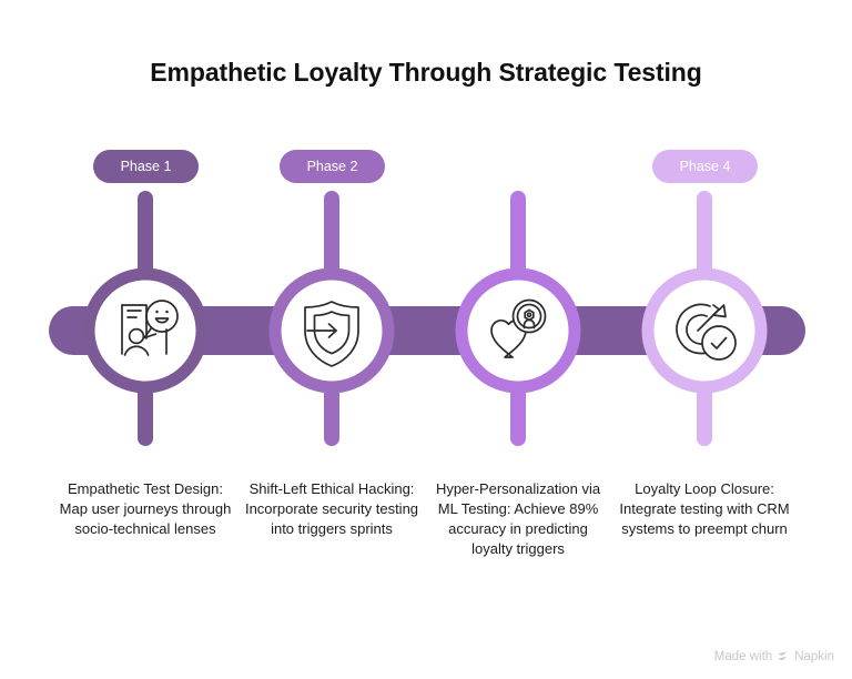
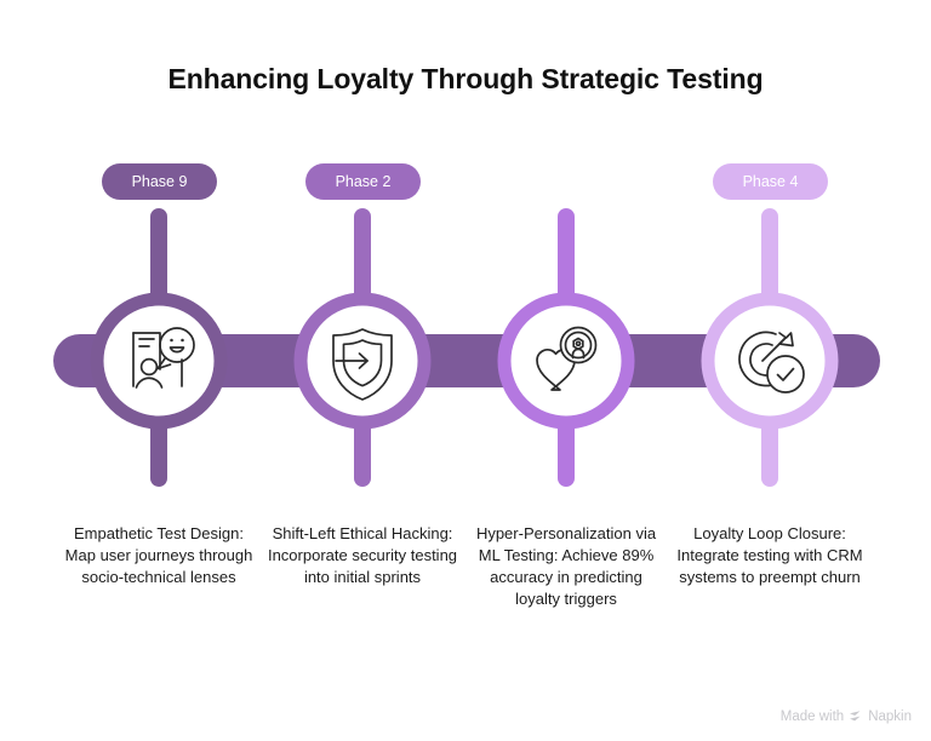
- Empathetic Loyalty Through Strategic Testing
+ Enhancing Loyalty Through Strategic Testing
- Phase 1
+ Phase 9
  Phase 2
  Phase 4
  Empathetic Test Design: Map user journeys through socio-technical lenses
- Shift-Left Ethical Hacking: Incorporate security testing into triggers sprints
+ Shift-Left Ethical Hacking: Incorporate security testing into initial sprints
  Hyper-Personalization via ML Testing: Achieve 89% accuracy in predicting loyalty triggers
  Loyalty Loop Closure: Integrate testing with CRM systems to preempt churn
  Made with
  Napkin
